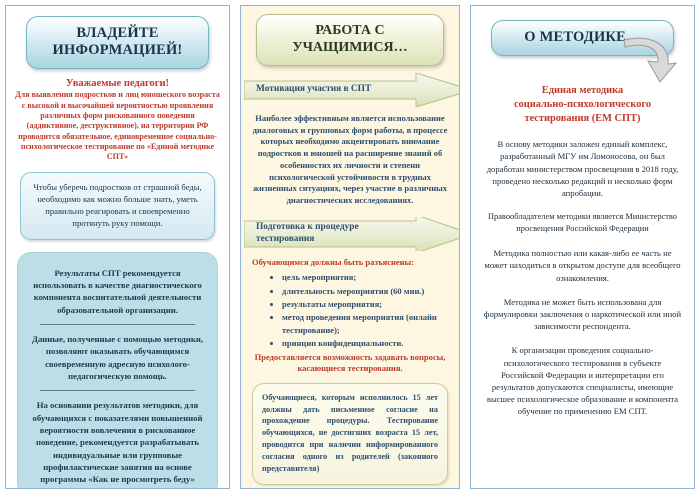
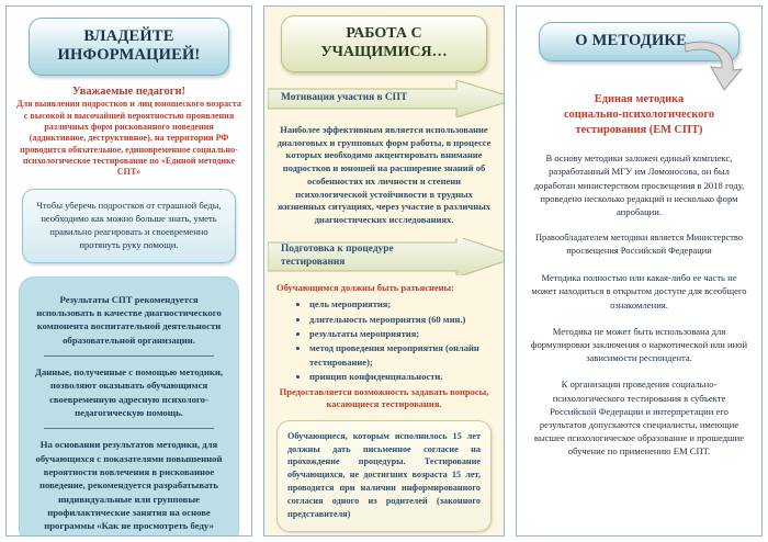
  ВЛАДЕЙТЕ
  ИНФОРМАЦИЕЙ!
  Уважаемые педагоги!
  Для выявления подростков и лиц юношеского возраста с высокой и высочайшей вероятностью проявления различных форм рискованного поведения (аддиктивное, деструктивное), на территории РФ проводится обязательное, единовременное социально-психологическое тестирование по «Единой методике СПТ»
  Чтобы уберечь подростков от страшной беды, необходимо как можно больше знать, уметь правильно реагировать и своевременно протянуть руку помощи.
  Результаты СПТ рекомендуется использовать в качестве диагностического компонента воспитательной деятельности образовательной организации.
  Данные, полученные с помощью методики, позволяют оказывать обучающимся своевременную адресную психолого-педагогическую помощь.
  На основании результатов методики, для обучающихся с показателями повышенной вероятности вовлечения в рискованное поведение, рекомендуется разрабатывать индивидуальные или групповые профилактические занятия на основе программы «Как не просмотреть беду»
  РАБОТА С
  УЧАЩИМИСЯ…
  Мотивация участия в СПТ
  Наиболее эффективным является использование диалоговых и групповых форм работы, в процессе которых необходимо акцентировать внимание подростков и юношей на расширение знаний об особенностях их личности и степени психологической устойчивости в трудных жизненных ситуациях, через участие в различных диагностических исследованиях.
  Подготовка к процедуре
  тестирования
  Обучающимся должны быть разъяснены:
  цель мероприятия;
  длительность мероприятия (60 мин.)
  результаты мероприятия;
  метод проведения мероприятия (онлайн тестирование);
  принцип конфиденциальности.
  Предоставляется возможность задавать вопросы, касающиеся тестирования.
  Обучающиеся, которым исполнилось 15 лет должны дать письменное согласие на прохождение процедуры. Тестирование обучающихся, не достигших возраста 15 лет, проводится при наличии информированного согласия одного из родителей (законного представителя)
  О МЕТОДИКЕ…
  Единая методика
  социально-психологического
  тестирования (ЕМ СПТ)
  В основу методики заложен единый комплекс, разработанный МГУ им Ломоносова, он был доработан министерством просвещения в 2018 году, проведено несколько редакций и несколько форм апробации.
  Правообладателем методики является Министерство просвещения Российской Федерации
  Методика полностью или какая-либо ее часть не может находиться в открытом доступе для всеобщего ознакомления.
  Методика не может быть использована для формулировки заключения о наркотической или иной зависимости респондента.
- К организации проведения социально-психологического тестирования в субъекте Российской Федерации и интерпретации его результатов допускаются специалисты, имеющие высшее психологическое образование и компонента обучение по применению ЕМ СПТ.
+ К организации проведения социально-психологического тестирования в субъекте Российской Федерации и интерпретации его результатов допускаются специалисты, имеющие высшее психологическое образование и прошедшие обучение по применению ЕМ СПТ.
